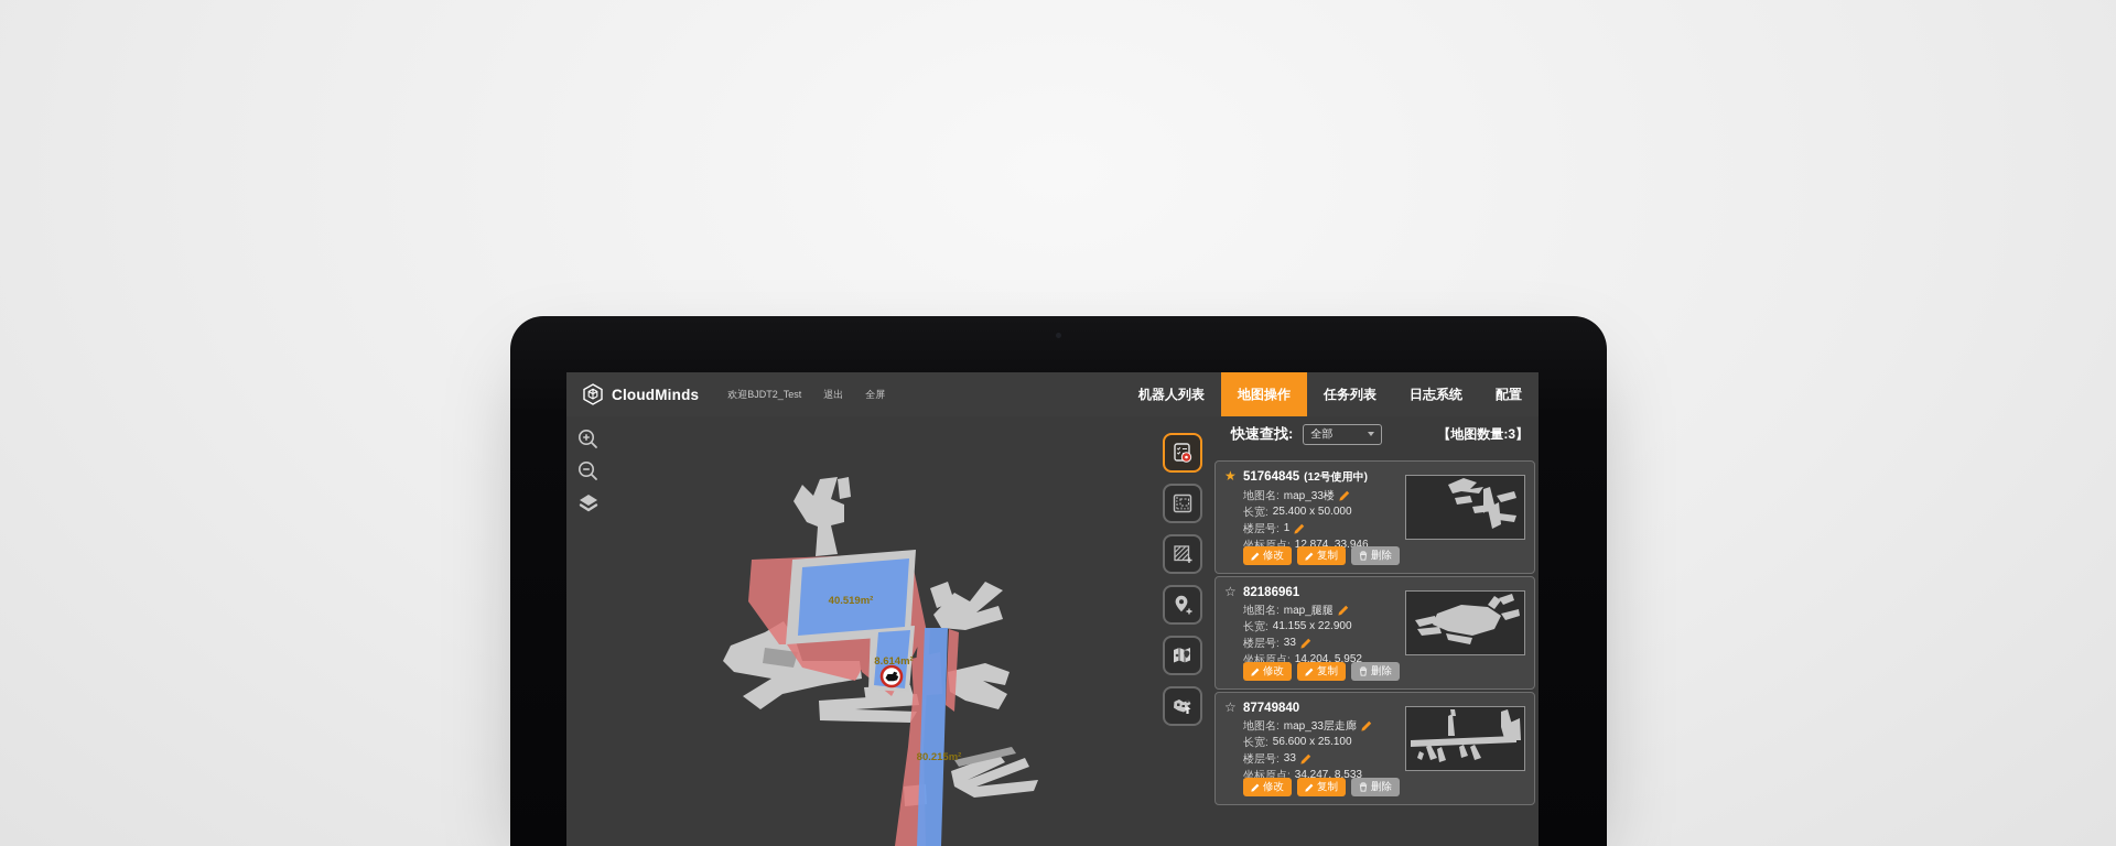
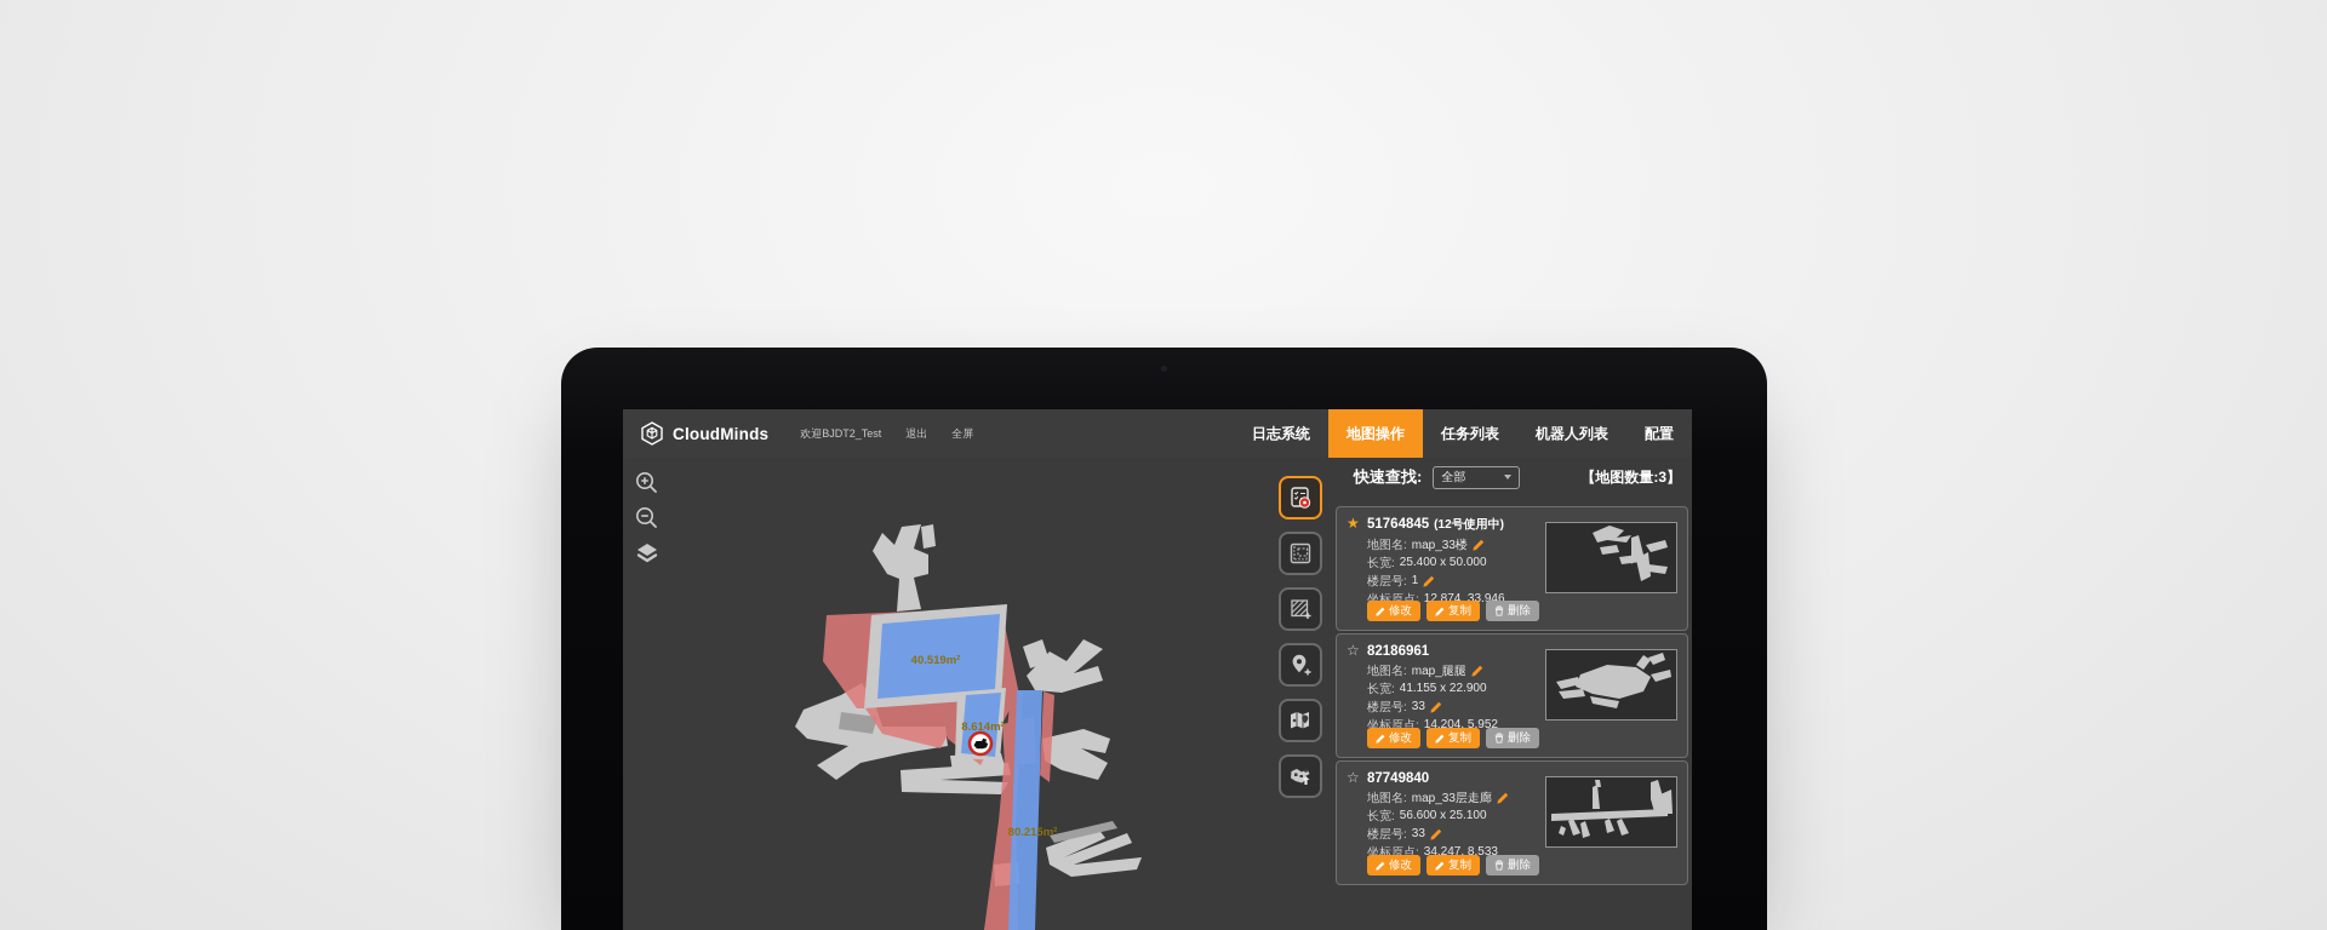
  CloudMinds
  欢迎BJDT2_Test
  退出
  全屏
- 机器人列表
+ 日志系统
  地图操作
  任务列表
- 日志系统
+ 机器人列表
  配置
  40.519m²
  8.614m²
  80.215m²
  快速查找:
  全部
  【地图数量:3】
  ★
  51764845
  (12号使用中)
  地图名:
  map_33楼
  长宽:
  25.400 x 50.000
  楼层号:
  1
  12.874, 33.946
  修改
  复制
  删除
  ☆
  82186961
  地图名:
  map_腿腿
  长宽:
  41.155 x 22.900
  楼层号:
  33
  坐标原点:
  14.204, 5.952
  修改
  复制
  删除
  ☆
  87749840
  地图名:
  map_33层走廊
  长宽:
  56.600 x 25.100
  楼层号:
  33
  坐标原点:
  34.247, 8.533
  修改
  复制
  删除
